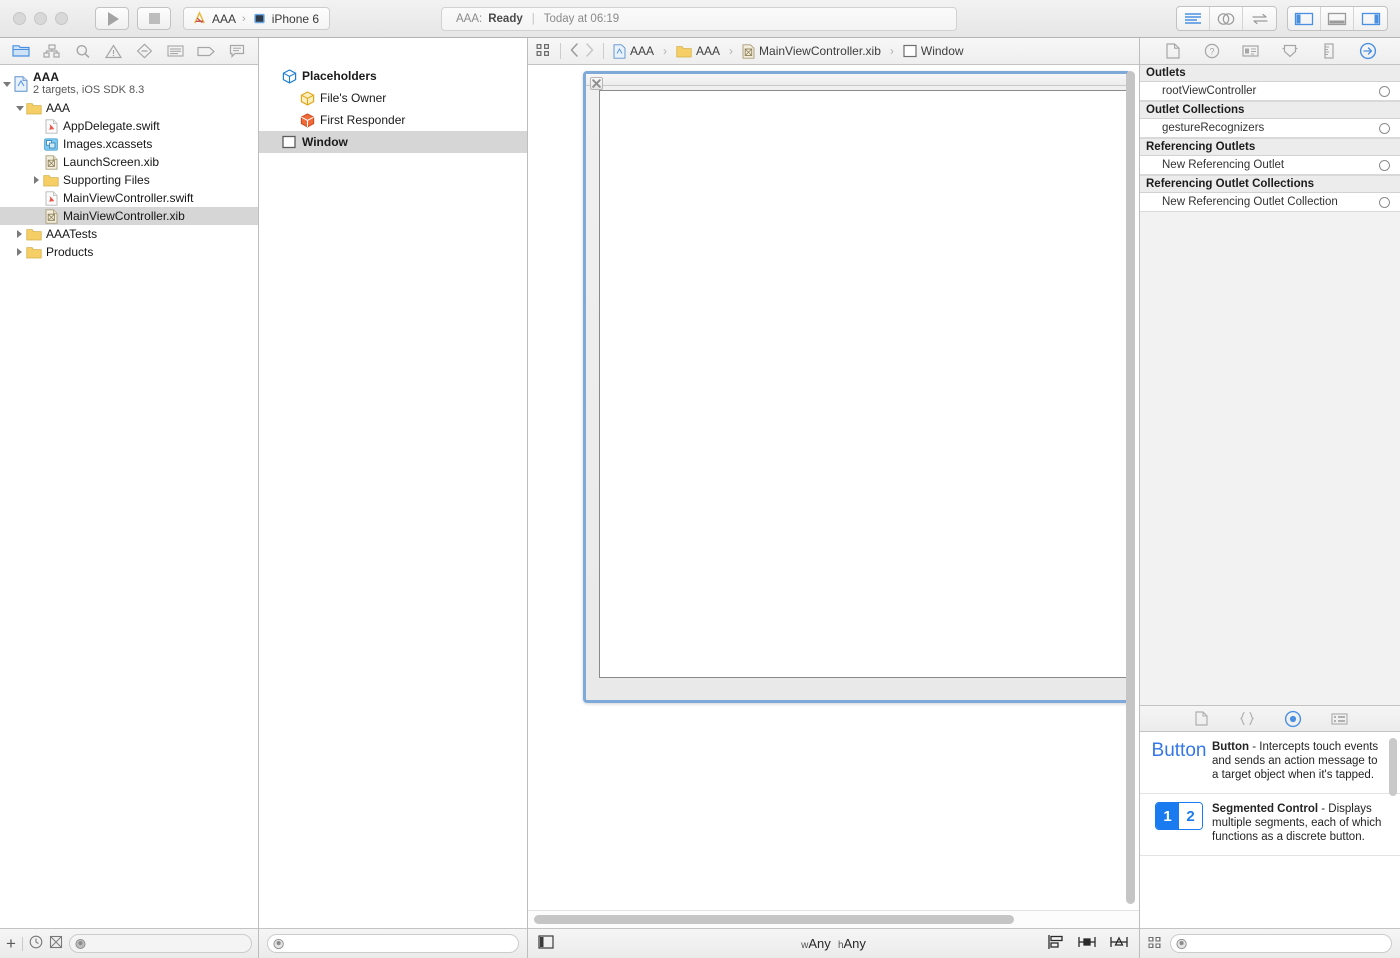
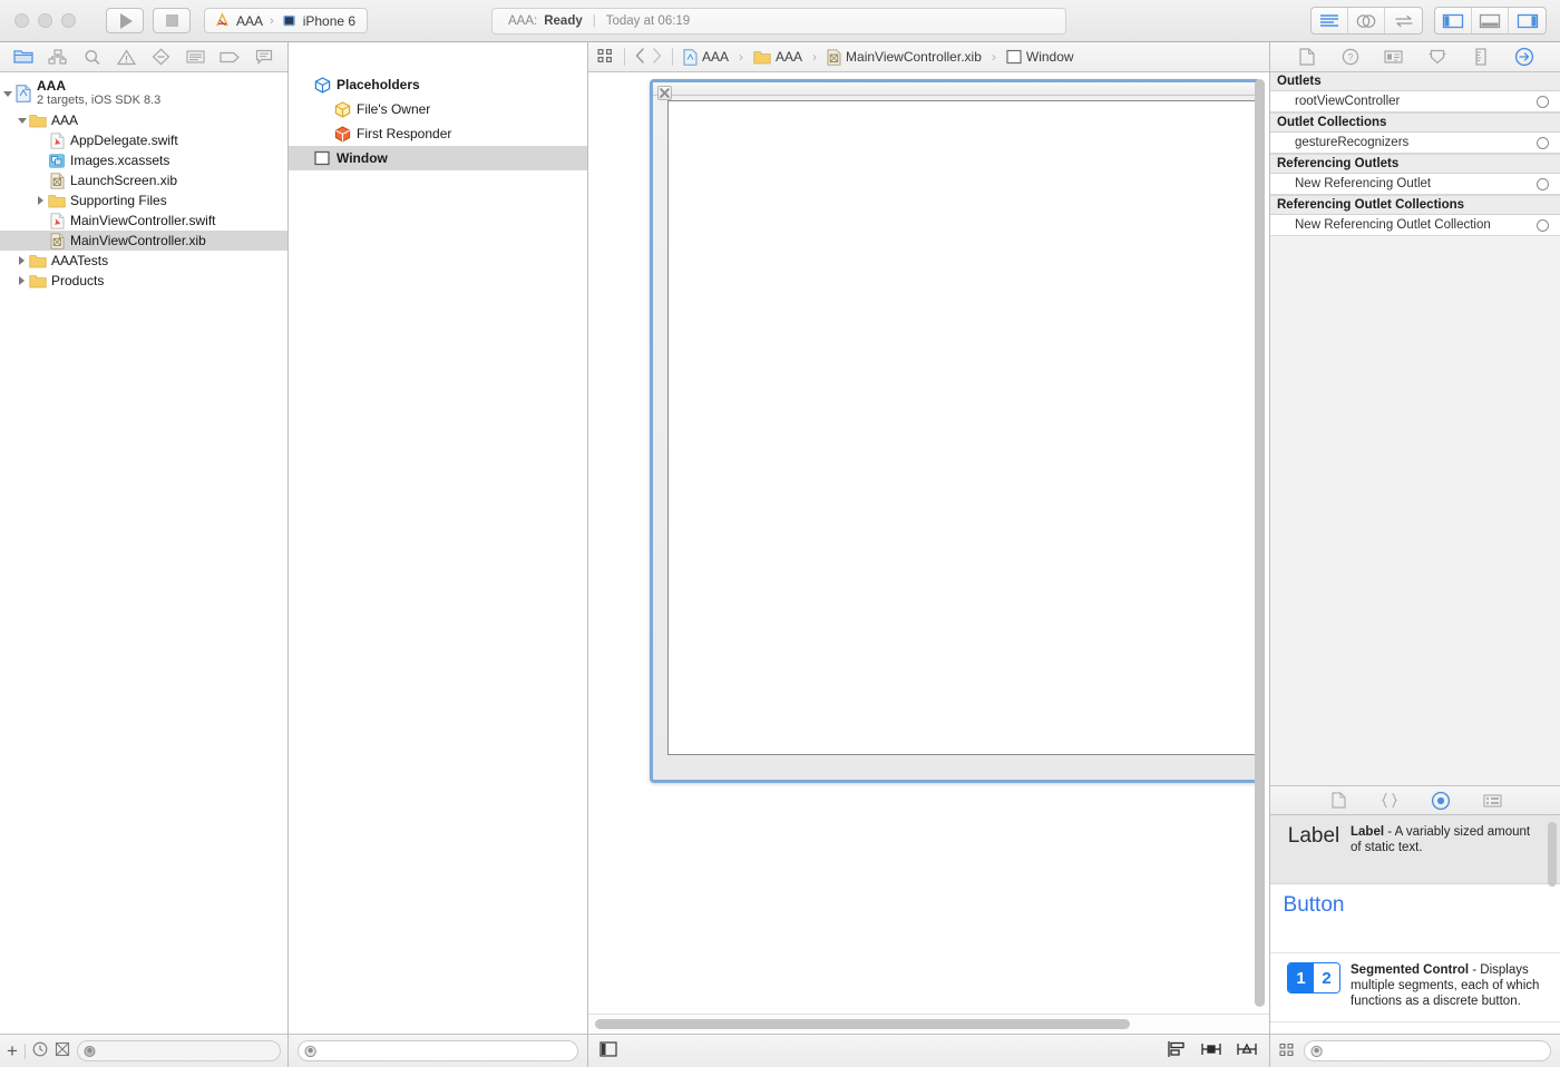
  AAA
  ›
  iPhone 6
  AAA:
  Ready
  |
  Today at 06:19
  AAA
  2 targets, iOS SDK 8.3
  AAA
  AppDelegate.swift
  Images.xcassets
  LaunchScreen.xib
  Supporting Files
  MainViewController.swift
  MainViewController.xib
  AAATests
  Products
  +
  Placeholders
  File's Owner
  First Responder
  Window
  AAA
  ›
  AAA
  ›
  MainViewController.xib
  ›
  Window
- wAny hAny
  ?
  Outlets
  rootViewController
  Outlet Collections
  gestureRecognizers
  Referencing Outlets
  New Referencing Outlet
  Referencing Outlet Collections
  New Referencing Outlet Collection
+ Label
+ Label - A variably sized amount of static text.
  Button
- Button - Intercepts touch events and sends an action message to a target object when it's tapped.
  1
  2
  Segmented Control - Displays multiple segments, each of which functions as a discrete button.
